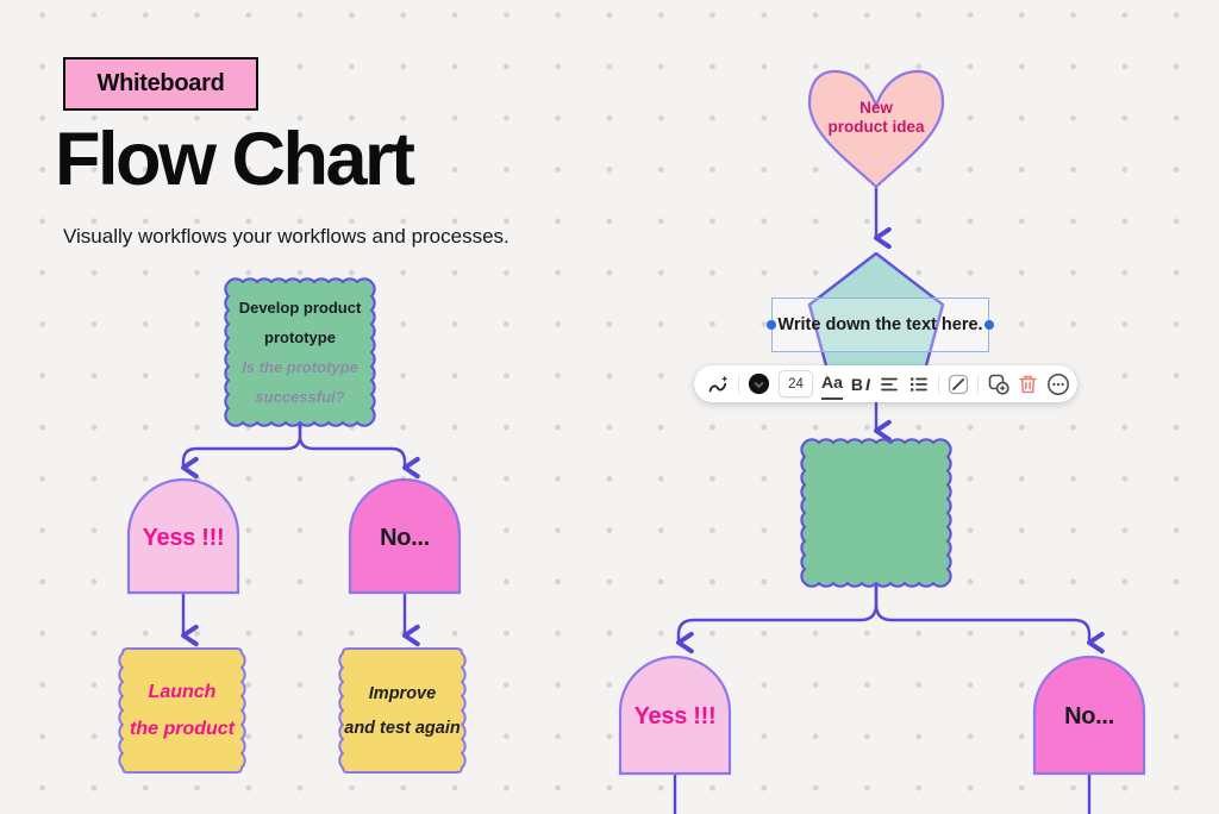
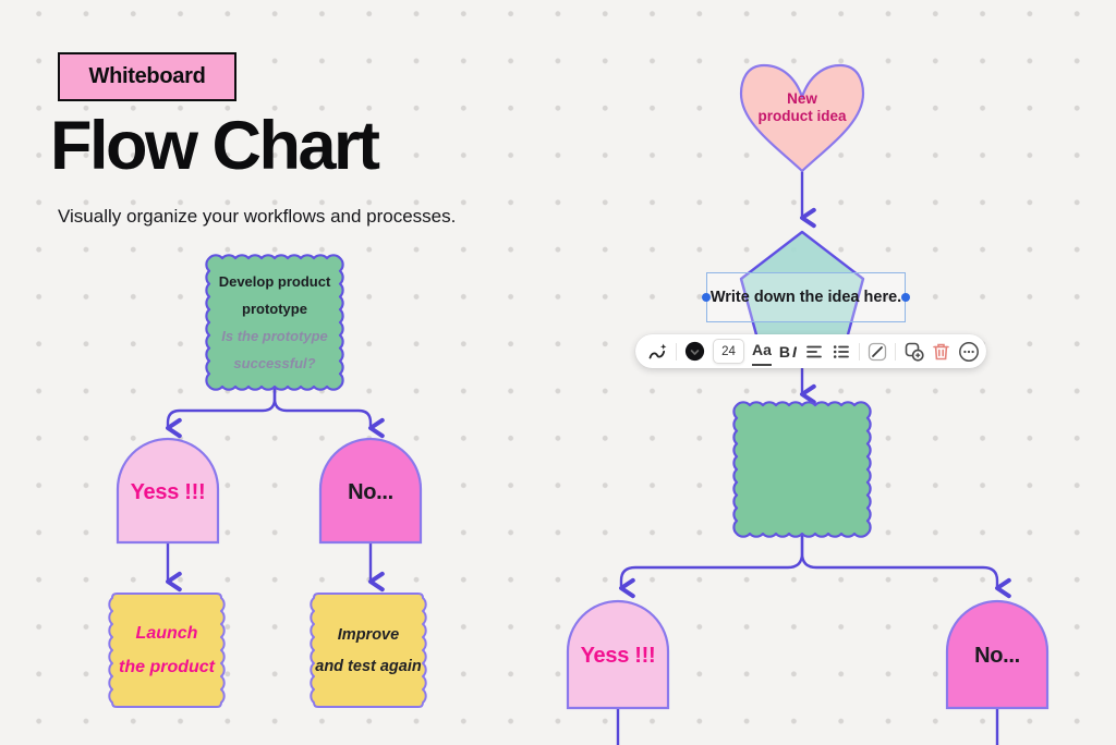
  Whiteboard
  Flow Chart
- Visually workflows your workflows and processes.
+ Visually organize your workflows and processes.
  Develop product
  prototype
  Is the prototype
  successful?
  Yess !!!
  No...
  Launch
  the product
  Improve
  and test again
  New
  product idea
  Yess !!!
  No...
- Write down the text here.
+ Write down the idea here.
  24
  Aa
  B
  I
